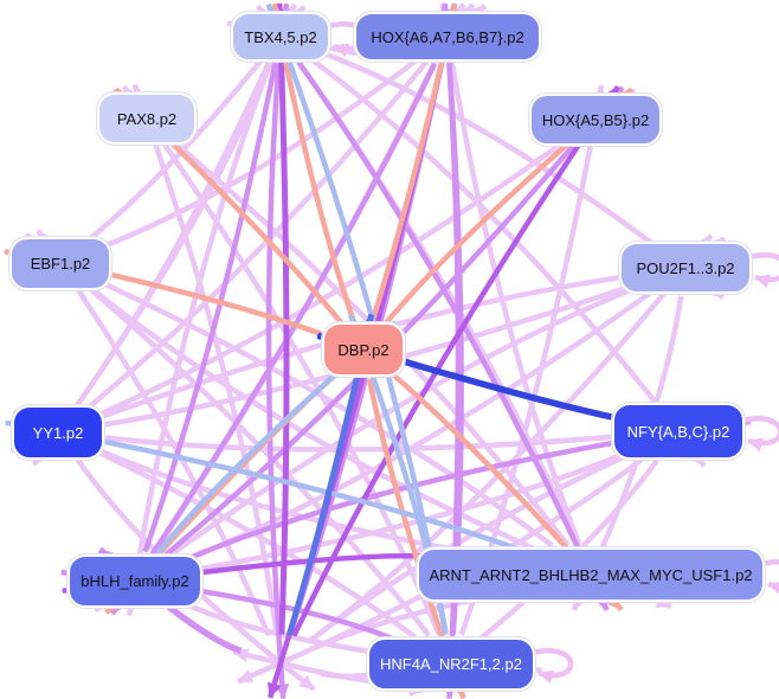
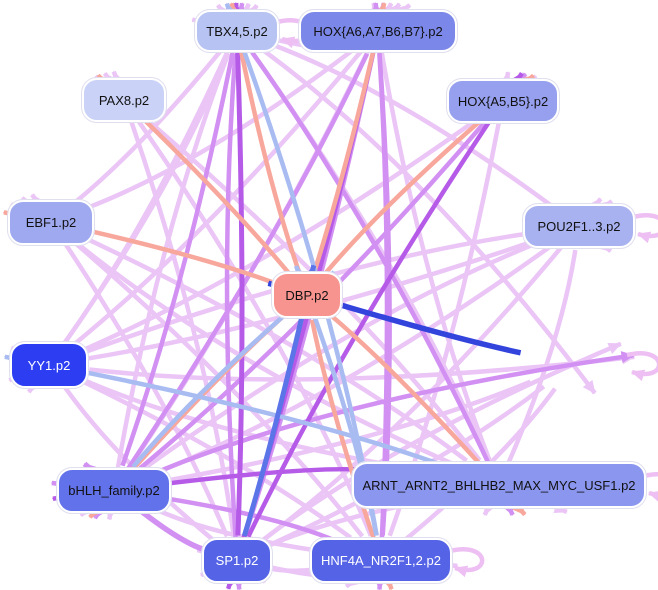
  TBX4,5.p2
  HOX{A6,A7,B6,B7}.p2
  PAX8.p2
  HOX{A5,B5}.p2
  EBF1.p2
  POU2F1..3.p2
  DBP.p2
  YY1.p2
- NFY{A,B,C}.p2
  bHLH_family.p2
  ARNT_ARNT2_BHLHB2_MAX_MYC_USF1.p2
+ SP1.p2
  HNF4A_NR2F1,2.p2
